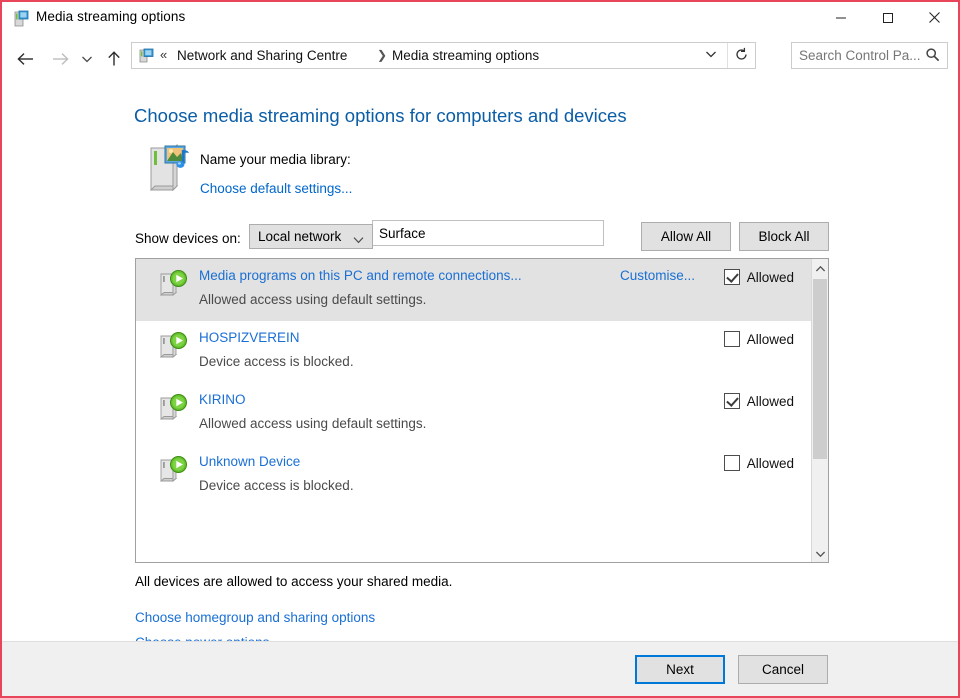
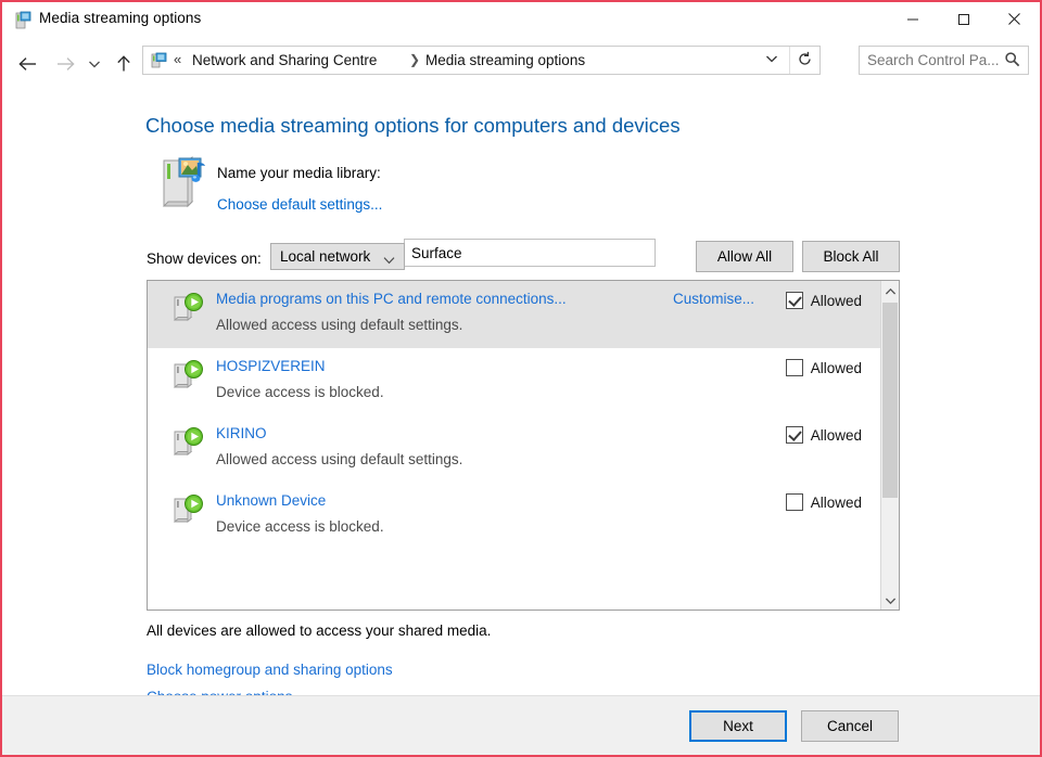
  Media streaming options
  «
  Network and Sharing Centre
  ❯
  Media streaming options
  Search Control Pa...
  Choose media streaming options for computers and devices
  Name your media library:
  Surface
  Choose default settings...
  Show devices on:
  Local network
  Allow All
  Block All
  Media programs on this PC and remote connections...
  Allowed access using default settings.
  Customise...
  Allowed
  HOSPIZVEREIN
  Device access is blocked.
  Allowed
  KIRINO
  Allowed access using default settings.
  Allowed
  Unknown Device
  Device access is blocked.
  Allowed
  All devices are allowed to access your shared media.
- Choose homegroup and sharing options
+ Block homegroup and sharing options
  Next
  Cancel
